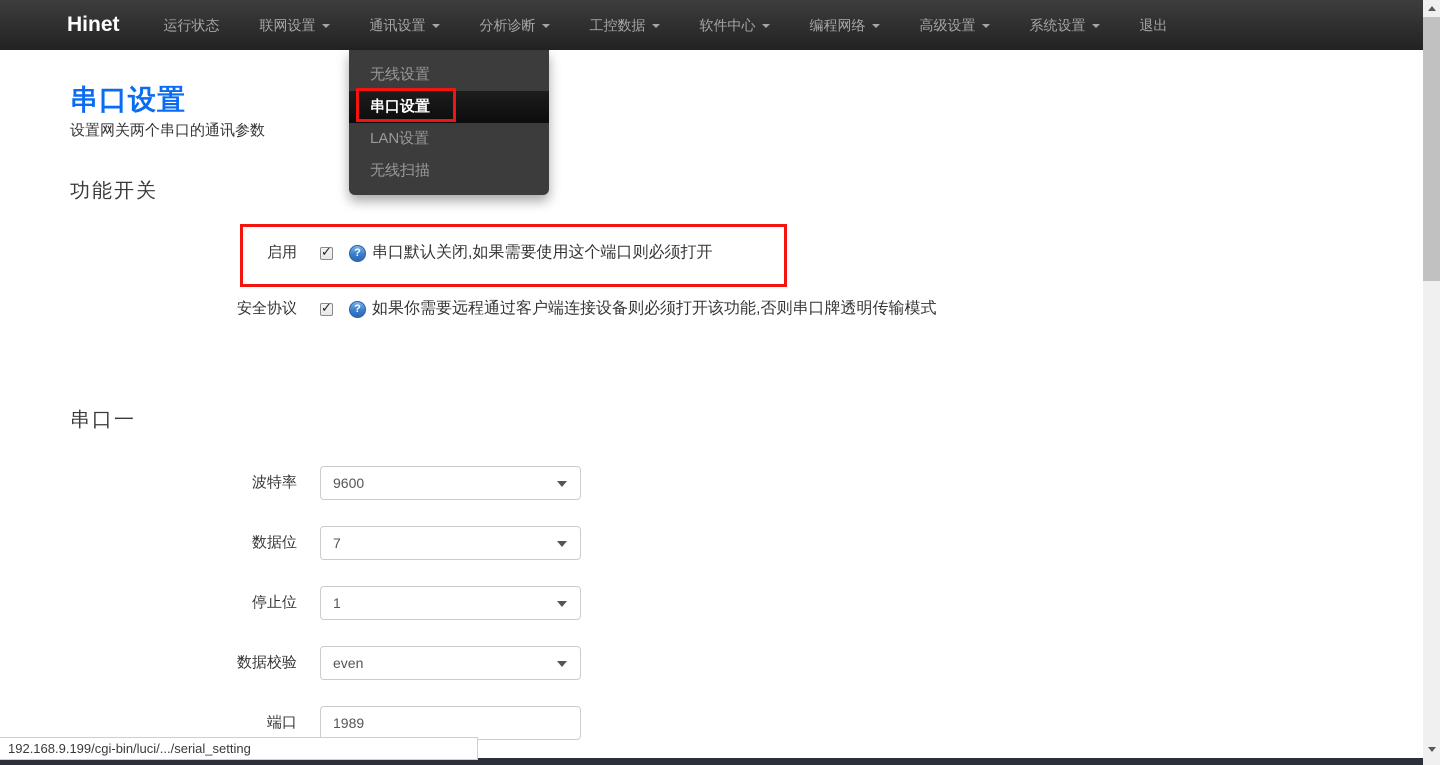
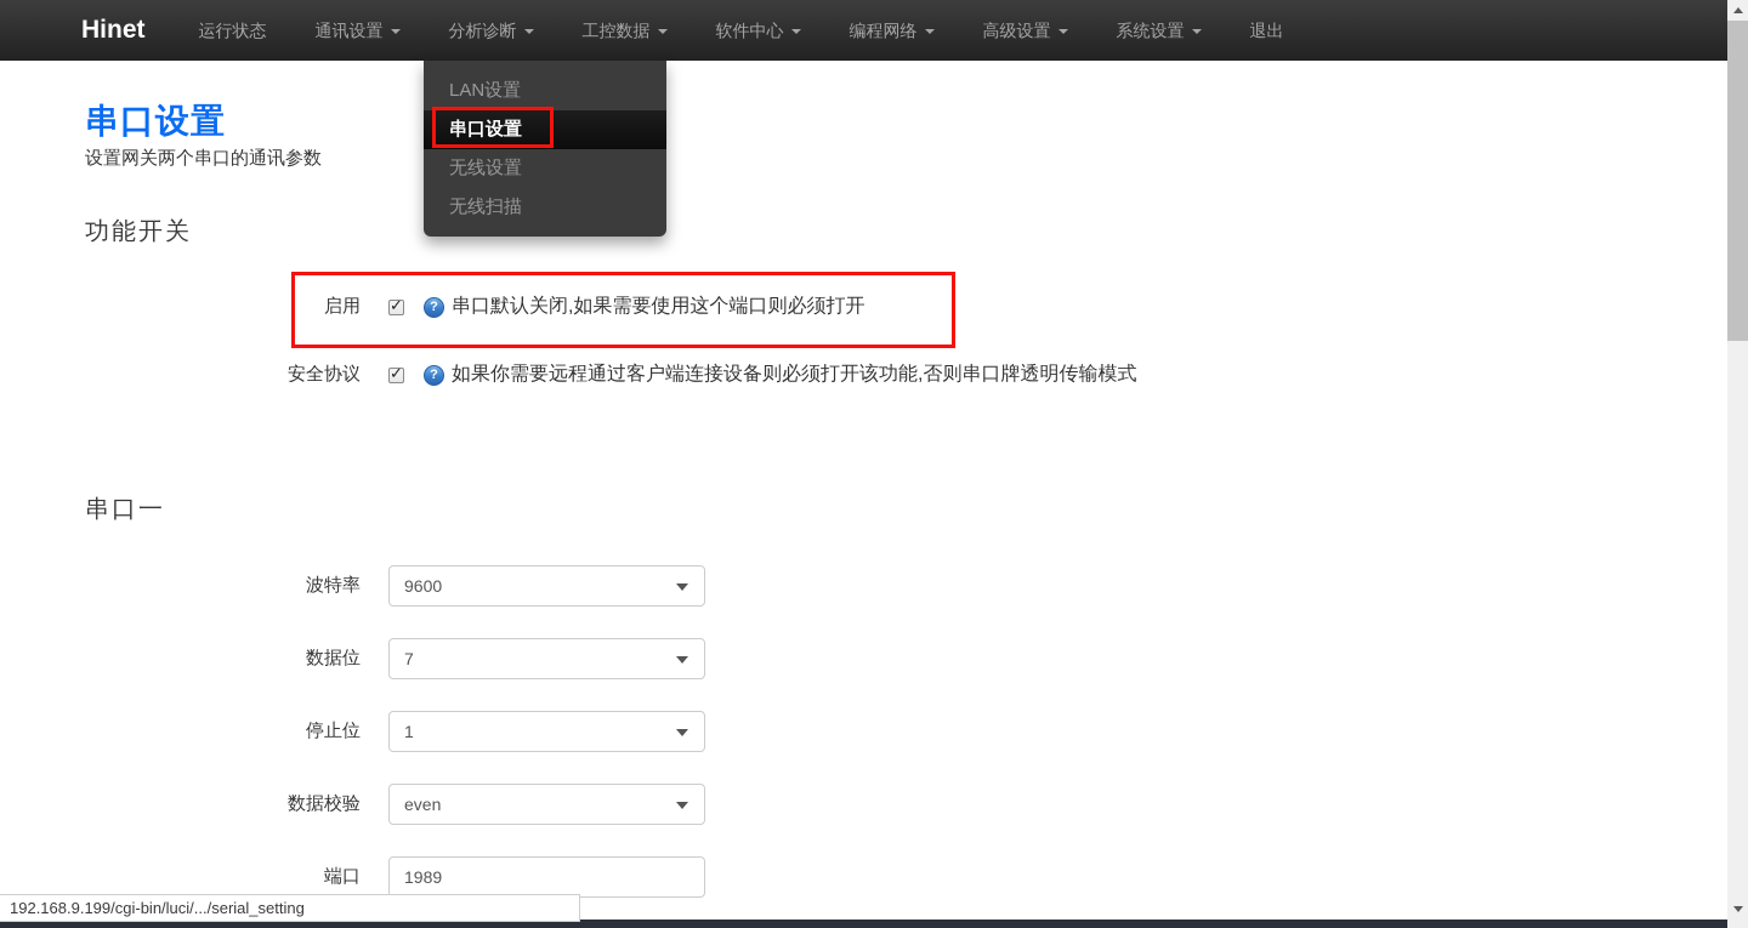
  Hinet
  运行状态
- 联网设置
  通讯设置
  分析诊断
  工控数据
  软件中心
  编程网络
  高级设置
  系统设置
  退出
- 无线设置
+ LAN设置
  串口设置
- LAN设置
+ 无线设置
  无线扫描
  串口设置
  设置网关两个串口的通讯参数
  功能开关
  启用
  ✓
  ?
  串口默认关闭,如果需要使用这个端口则必须打开
  安全协议
  ✓
  ?
  如果你需要远程通过客户端连接设备则必须打开该功能,否则串口牌透明传输模式
  串口一
  波特率
  9600
  数据位
  7
  停止位
  1
  数据校验
  even
  端口
  1989
  192.168.9.199/cgi-bin/luci/.../serial_setting
